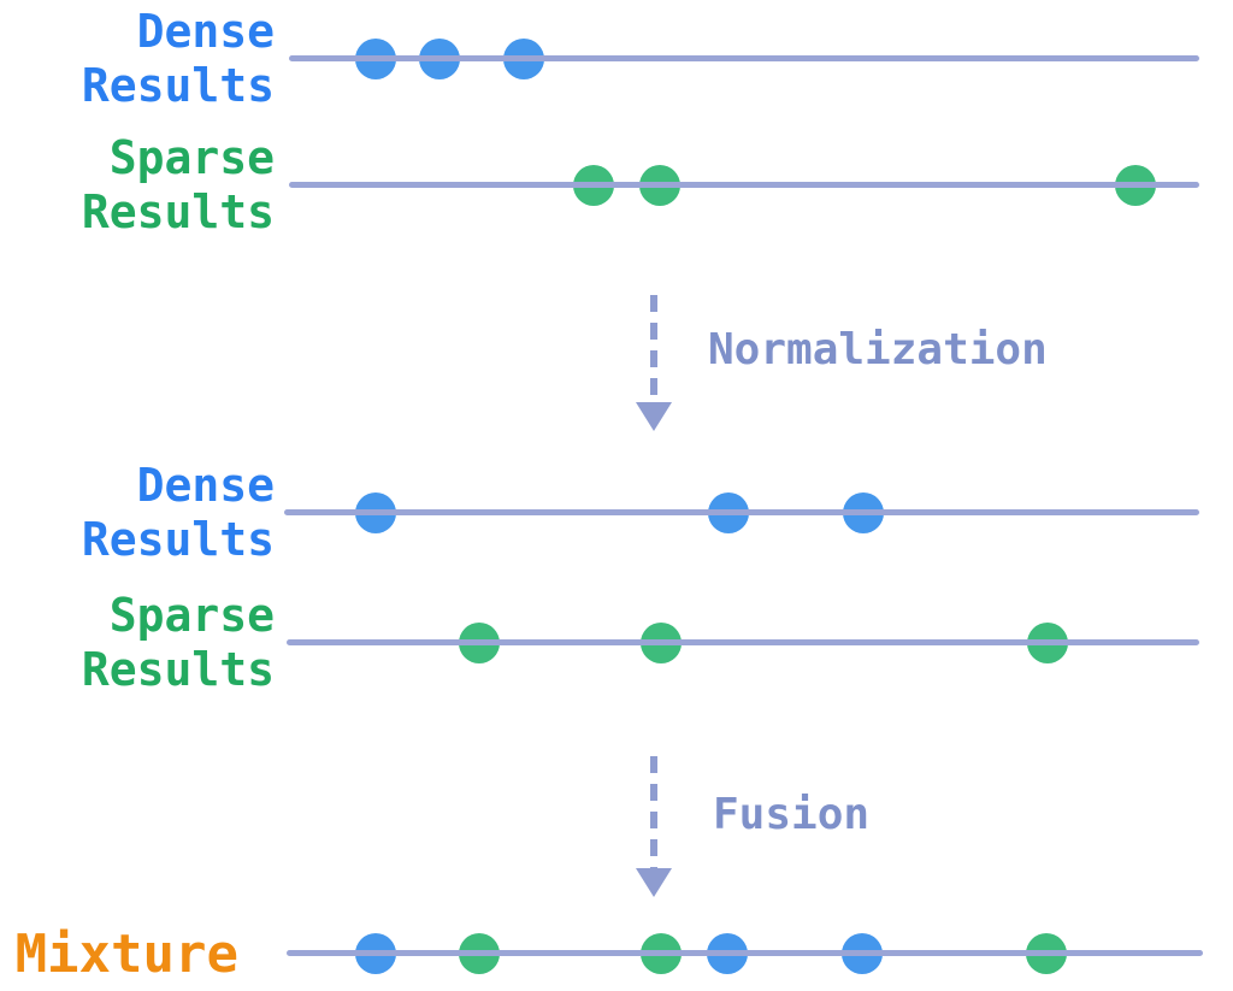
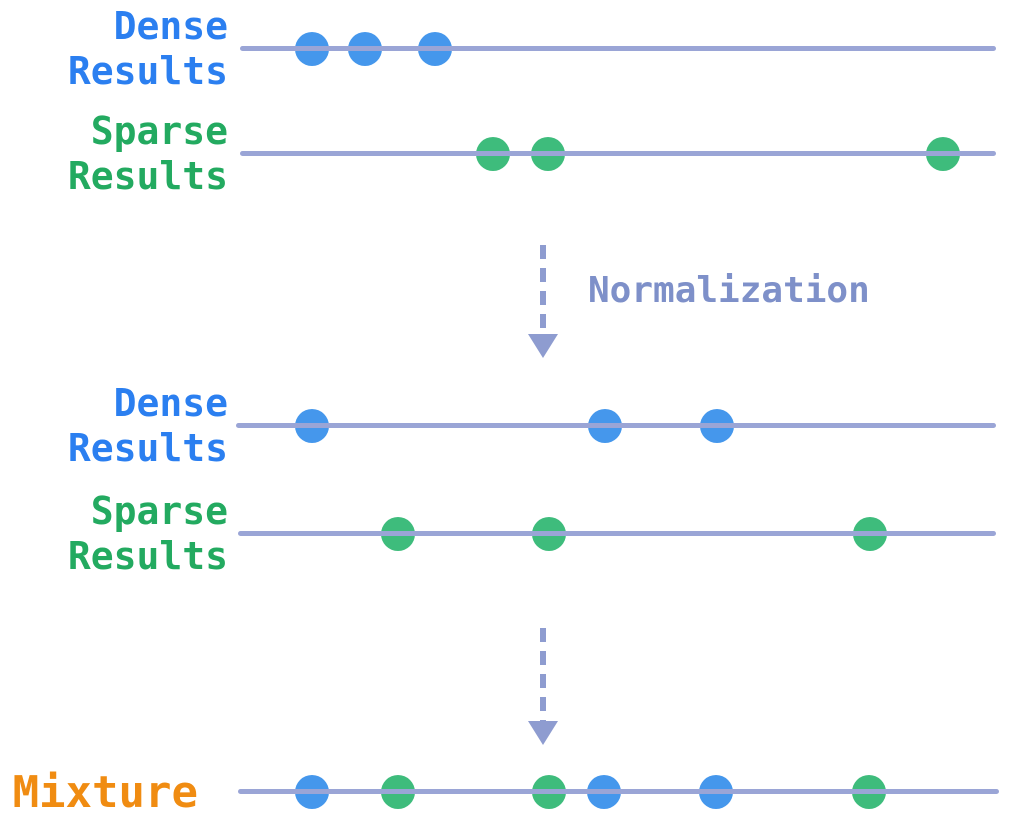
  Dense
  Results
  Sparse
  Results
  Dense
  Results
  Sparse
  Results
  Mixture
  Normalization
- Fusion
